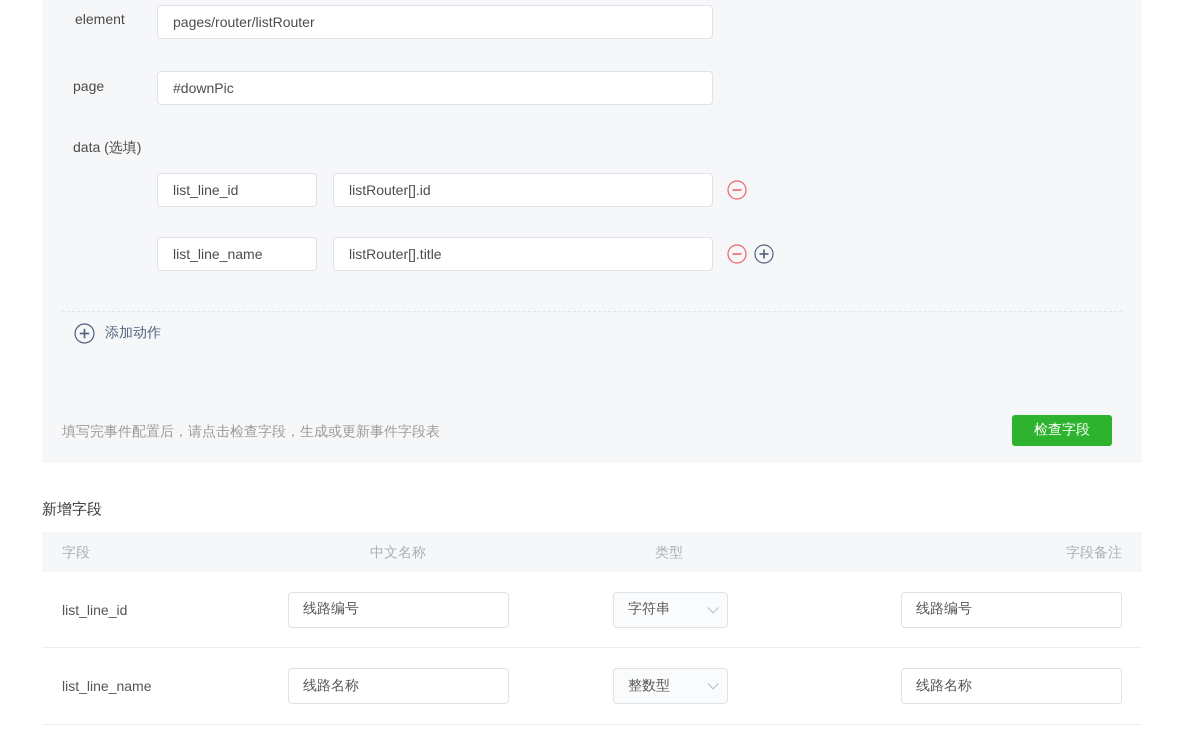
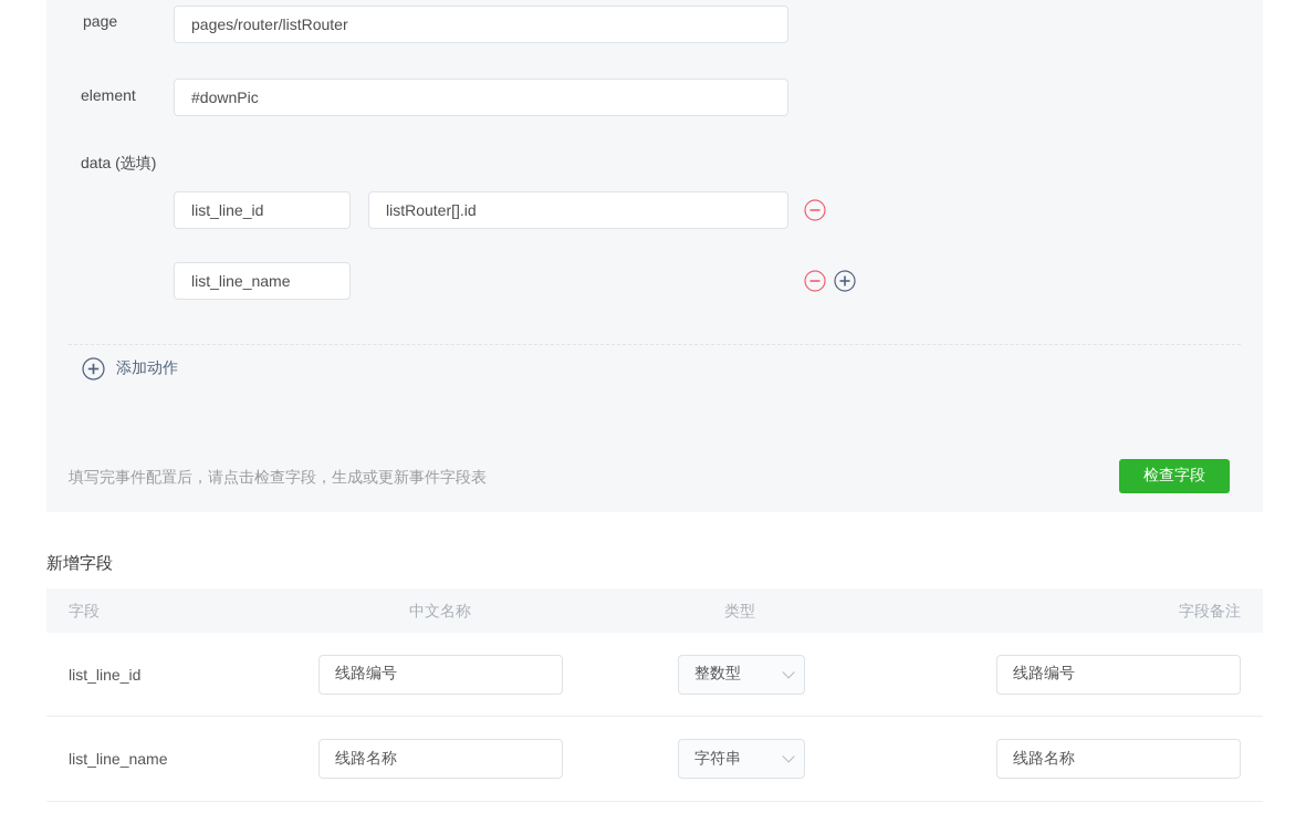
- element
+ page
  pages/router/listRouter
- page
+ element
  #downPic
  data (选填)
  list_line_id
  listRouter[].id
  list_line_name
- listRouter[].title
  添加动作
  填写完事件配置后，请点击检查字段，生成或更新事件字段表
  检查字段
  新增字段
  字段
  中文名称
  类型
  字段备注
  list_line_id
  线路编号
- 字符串
+ 整数型
  线路编号
  list_line_name
  线路名称
- 整数型
+ 字符串
  线路名称
